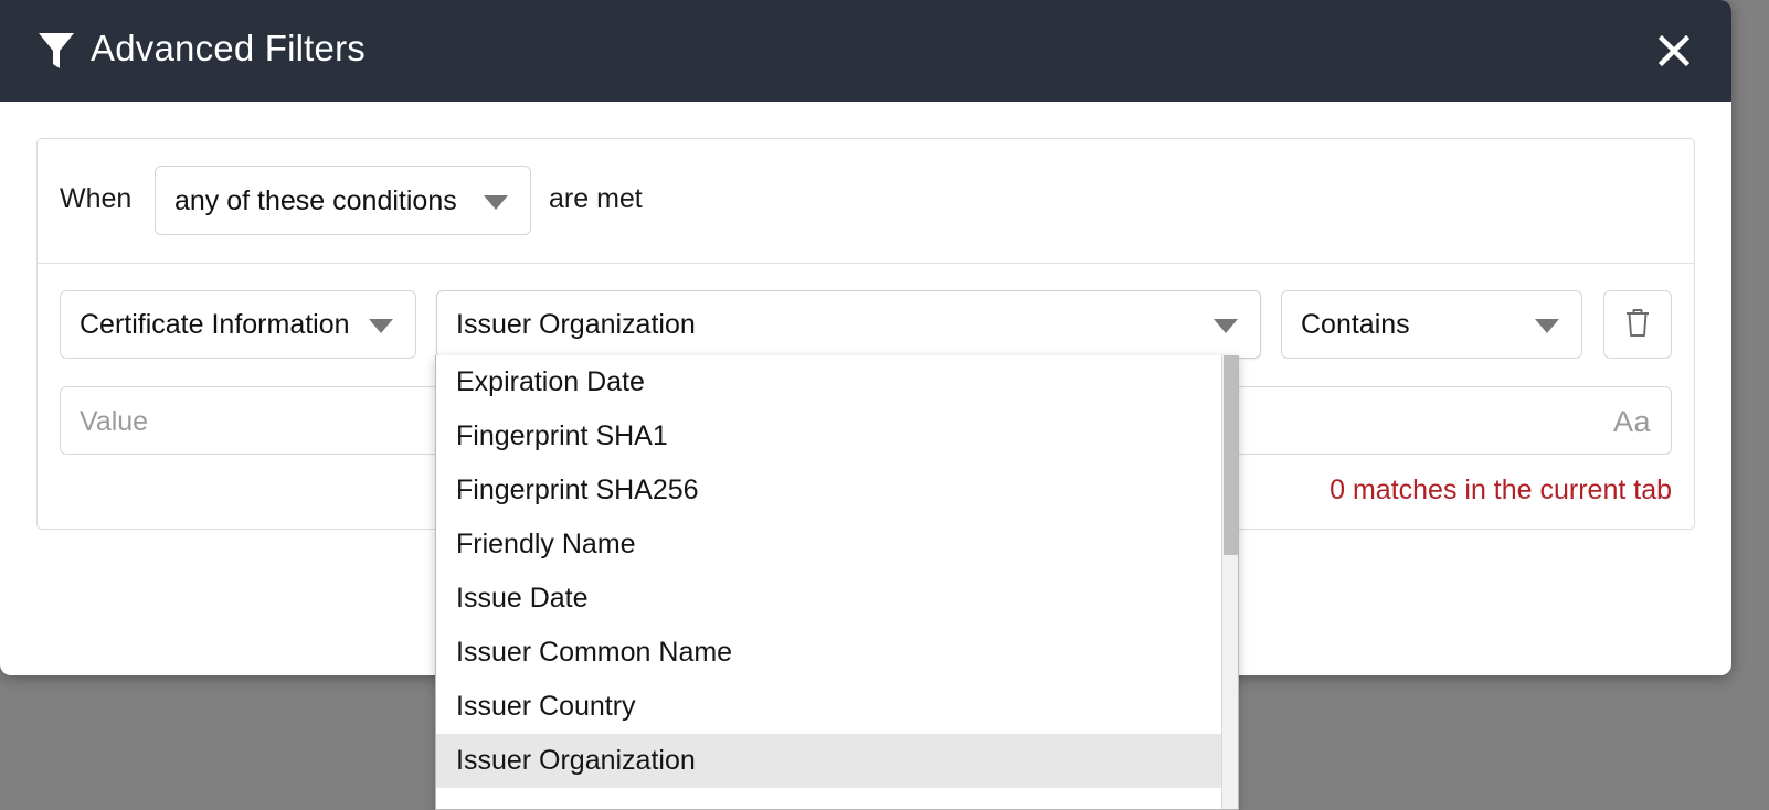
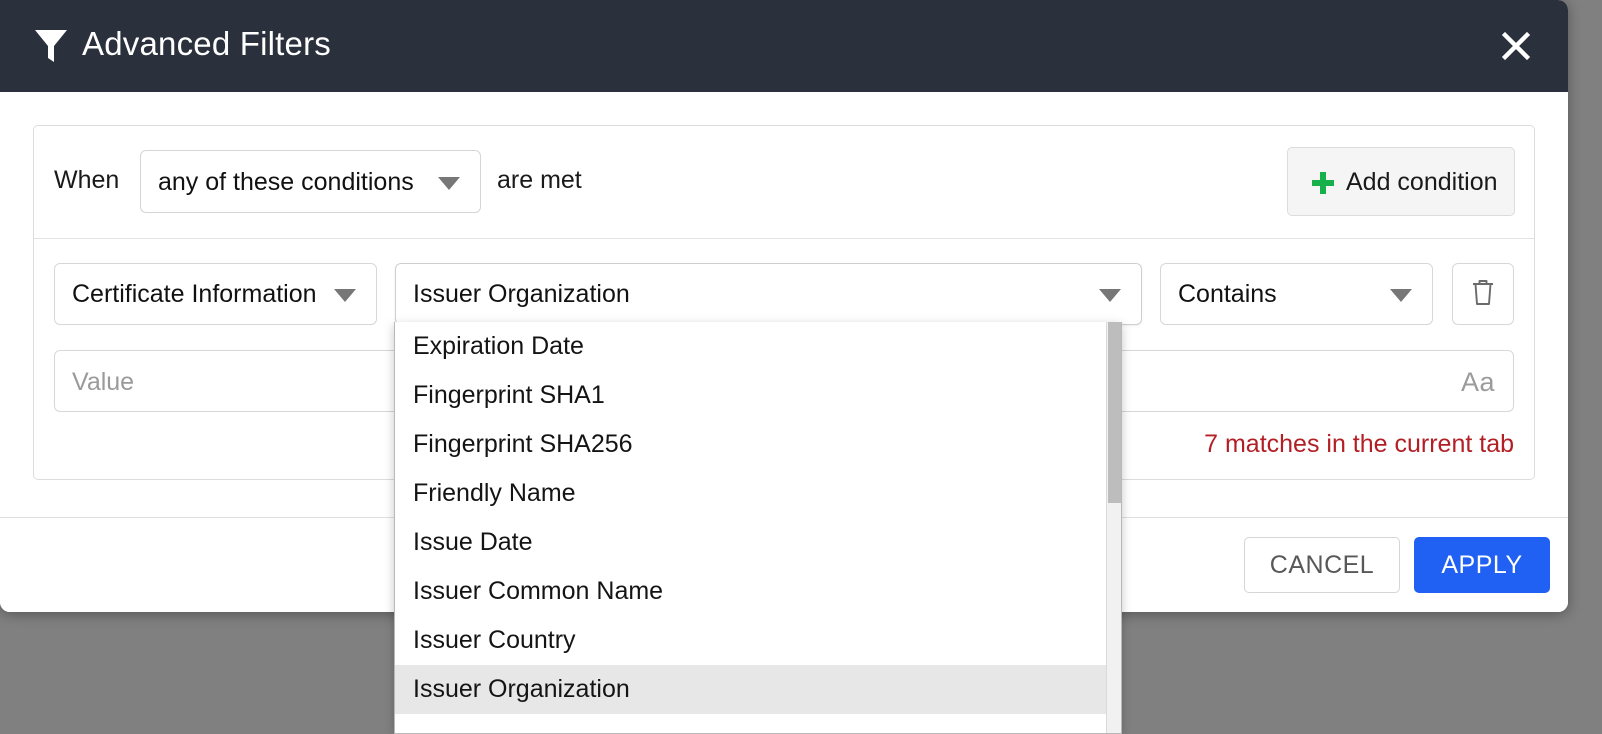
  Advanced Filters
  When
  any of these conditions
  are met
+ Add condition
  Certificate Information
  Issuer Organization
  Contains
  Value
  Aa
- 0 matches in the current tab
+ 7 matches in the current tab
+ CANCEL
+ APPLY
  Expiration Date
  Fingerprint SHA1
  Fingerprint SHA256
  Friendly Name
  Issue Date
  Issuer Common Name
  Issuer Country
  Issuer Organization
